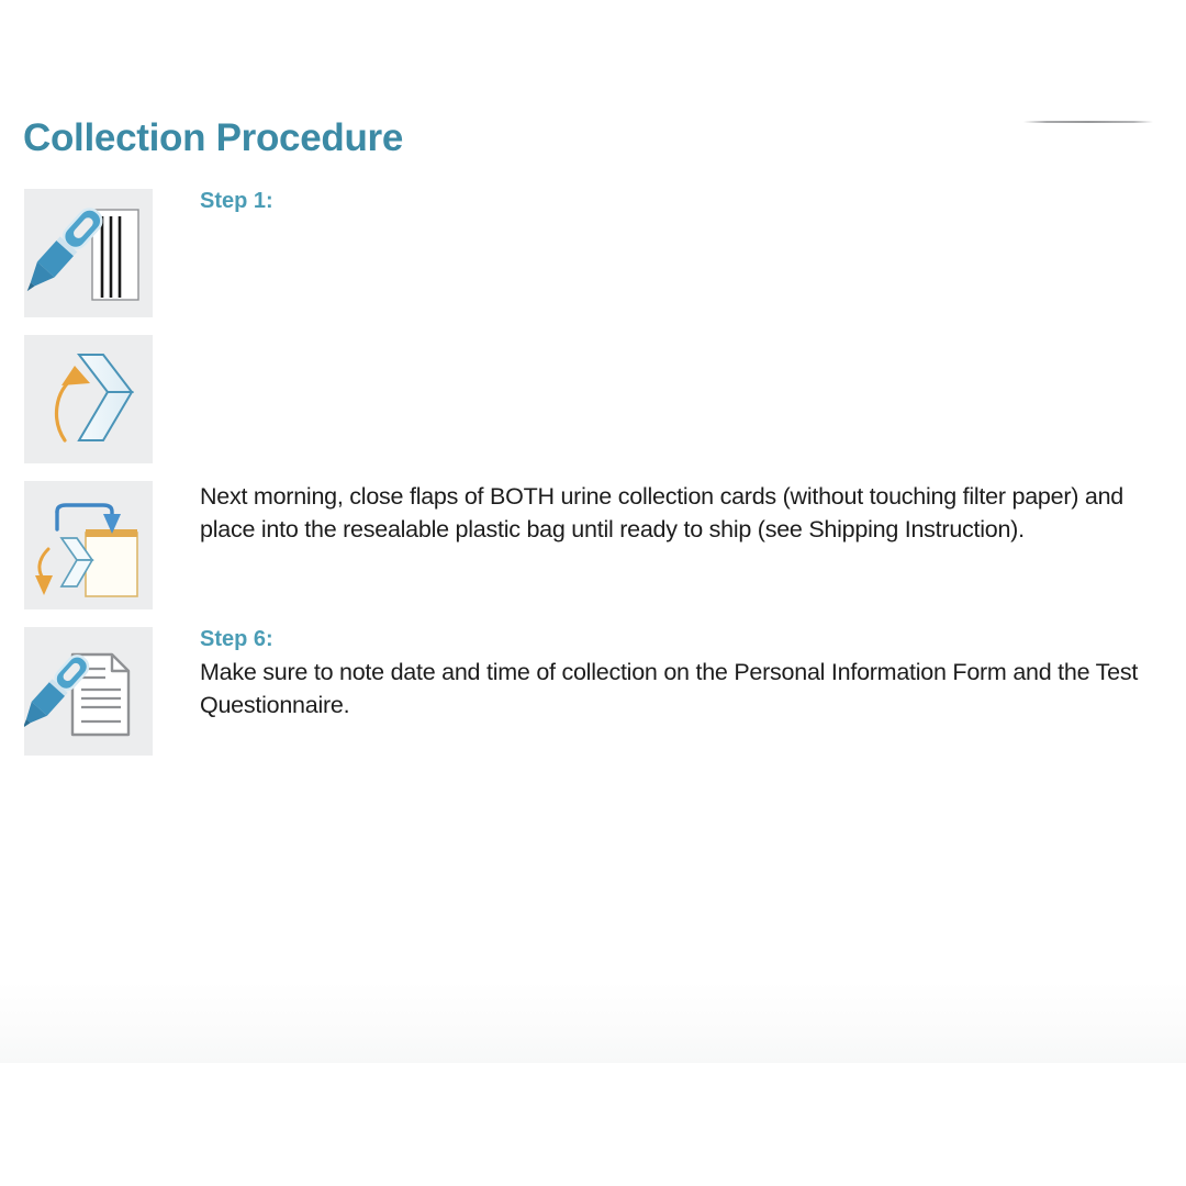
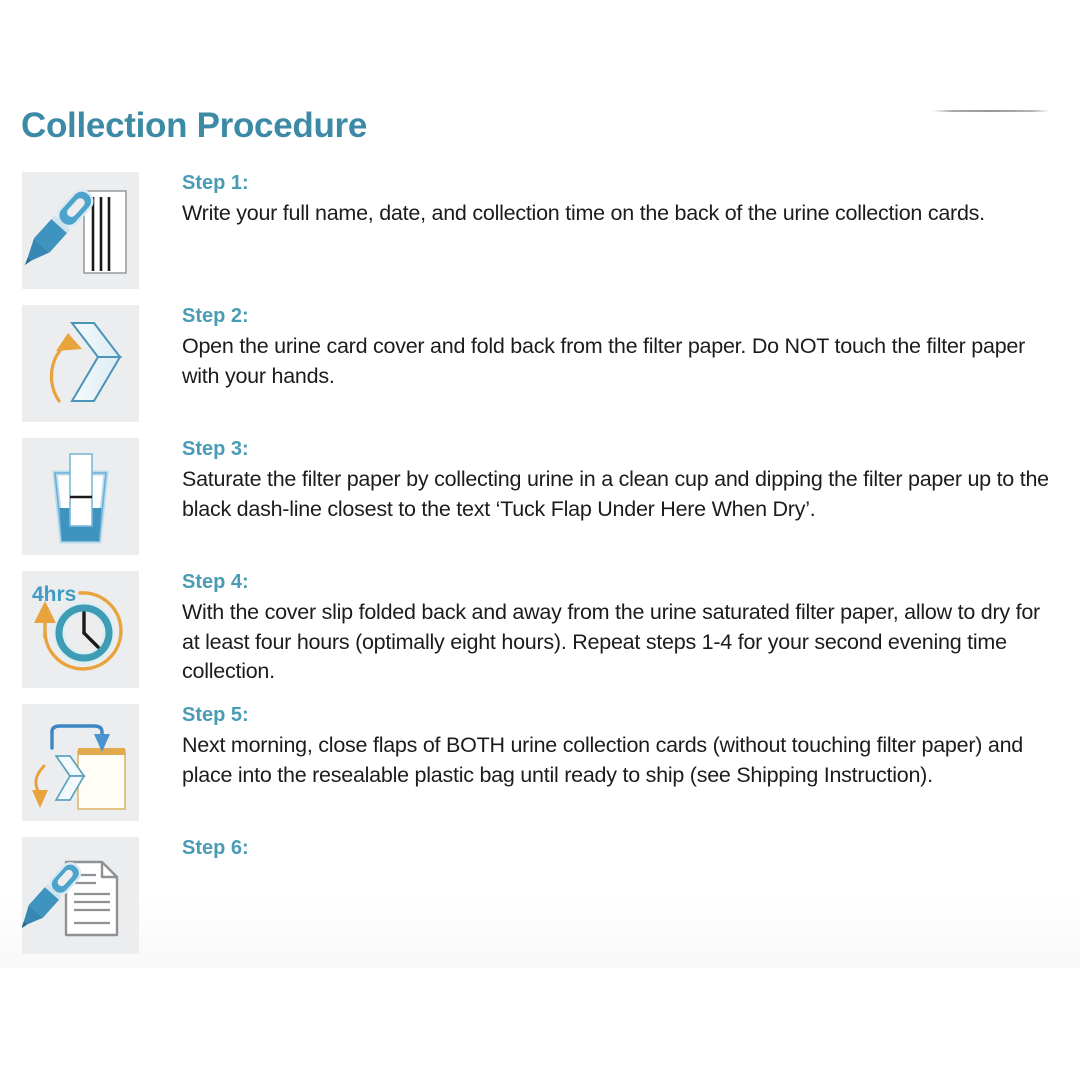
  Collection Procedure
  Step 1:
+ Write your full name, date, and collection time on the back of the urine collection cards.
+ Step 2:
+ Open the urine card cover and fold back from the filter paper. Do NOT touch the filter paper with your hands.
+ Step 3:
+ Saturate the filter paper by collecting urine in a clean cup and dipping the filter paper up to the black dash-line closest to the text ‘Tuck Flap Under Here When Dry’.
+ 4hrs
+ Step 4:
+ With the cover slip folded back and away from the urine saturated filter paper, allow to dry for at least four hours (optimally eight hours). Repeat steps 1-4 for your second evening time collection.
+ Step 5:
  Next morning, close flaps of BOTH urine collection cards (without touching filter paper) and place into the resealable plastic bag until ready to ship (see Shipping Instruction).
  Step 6:
- Make sure to note date and time of collection on the Personal Information Form and the Test Questionnaire.
